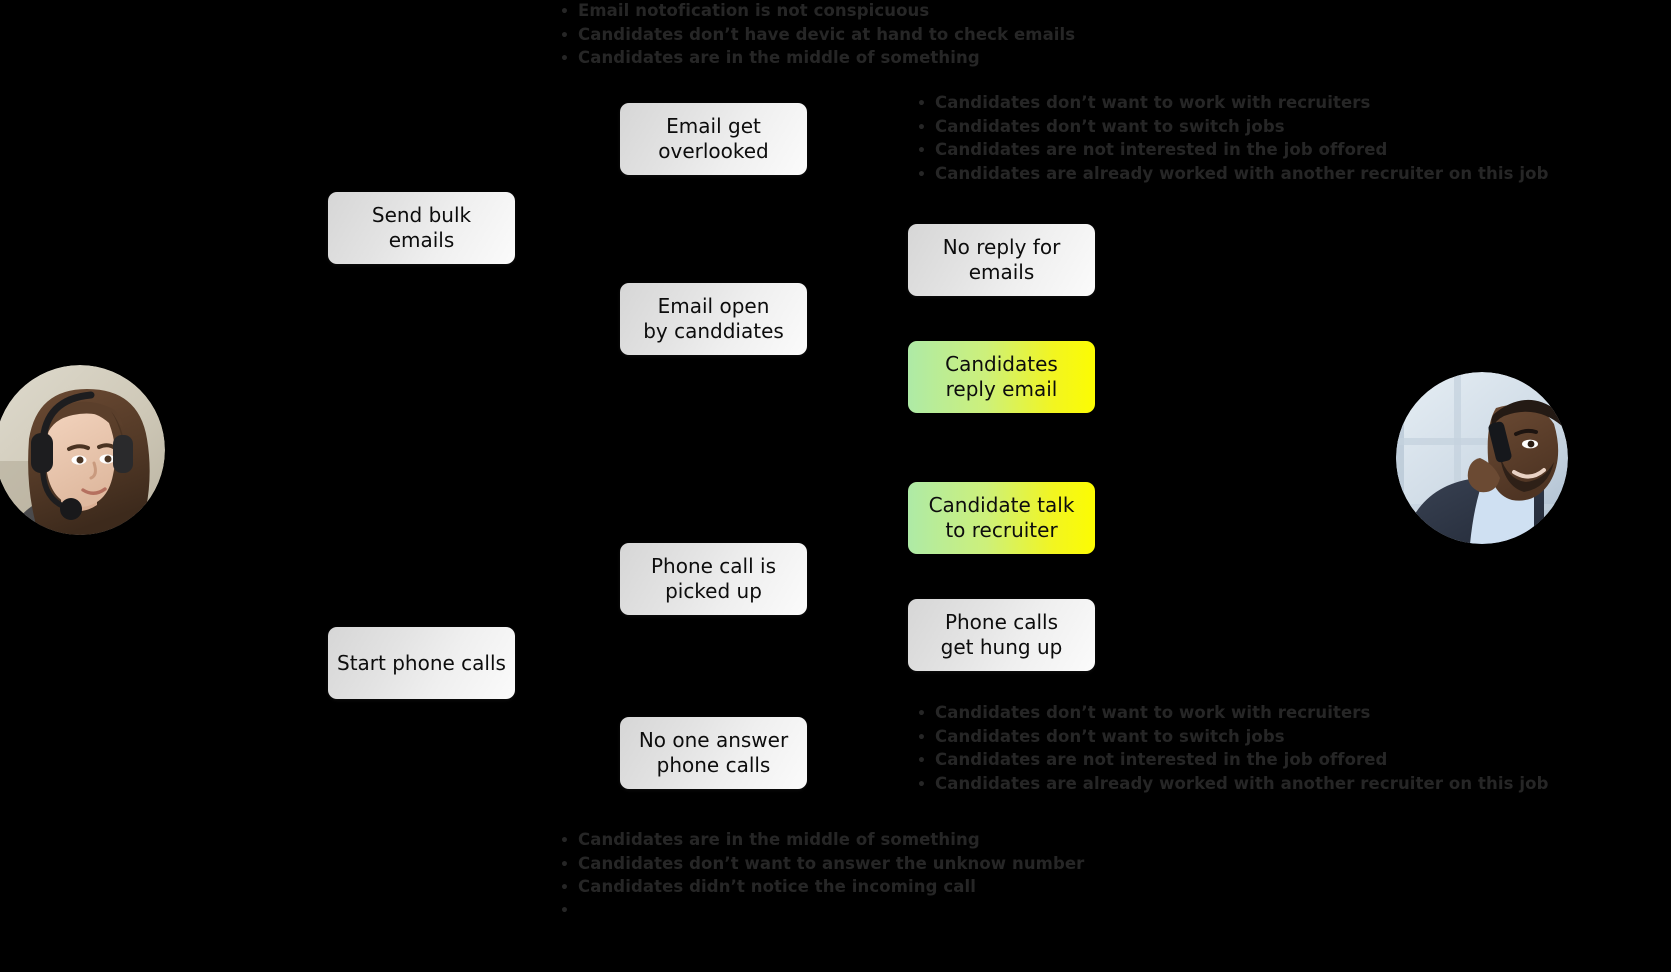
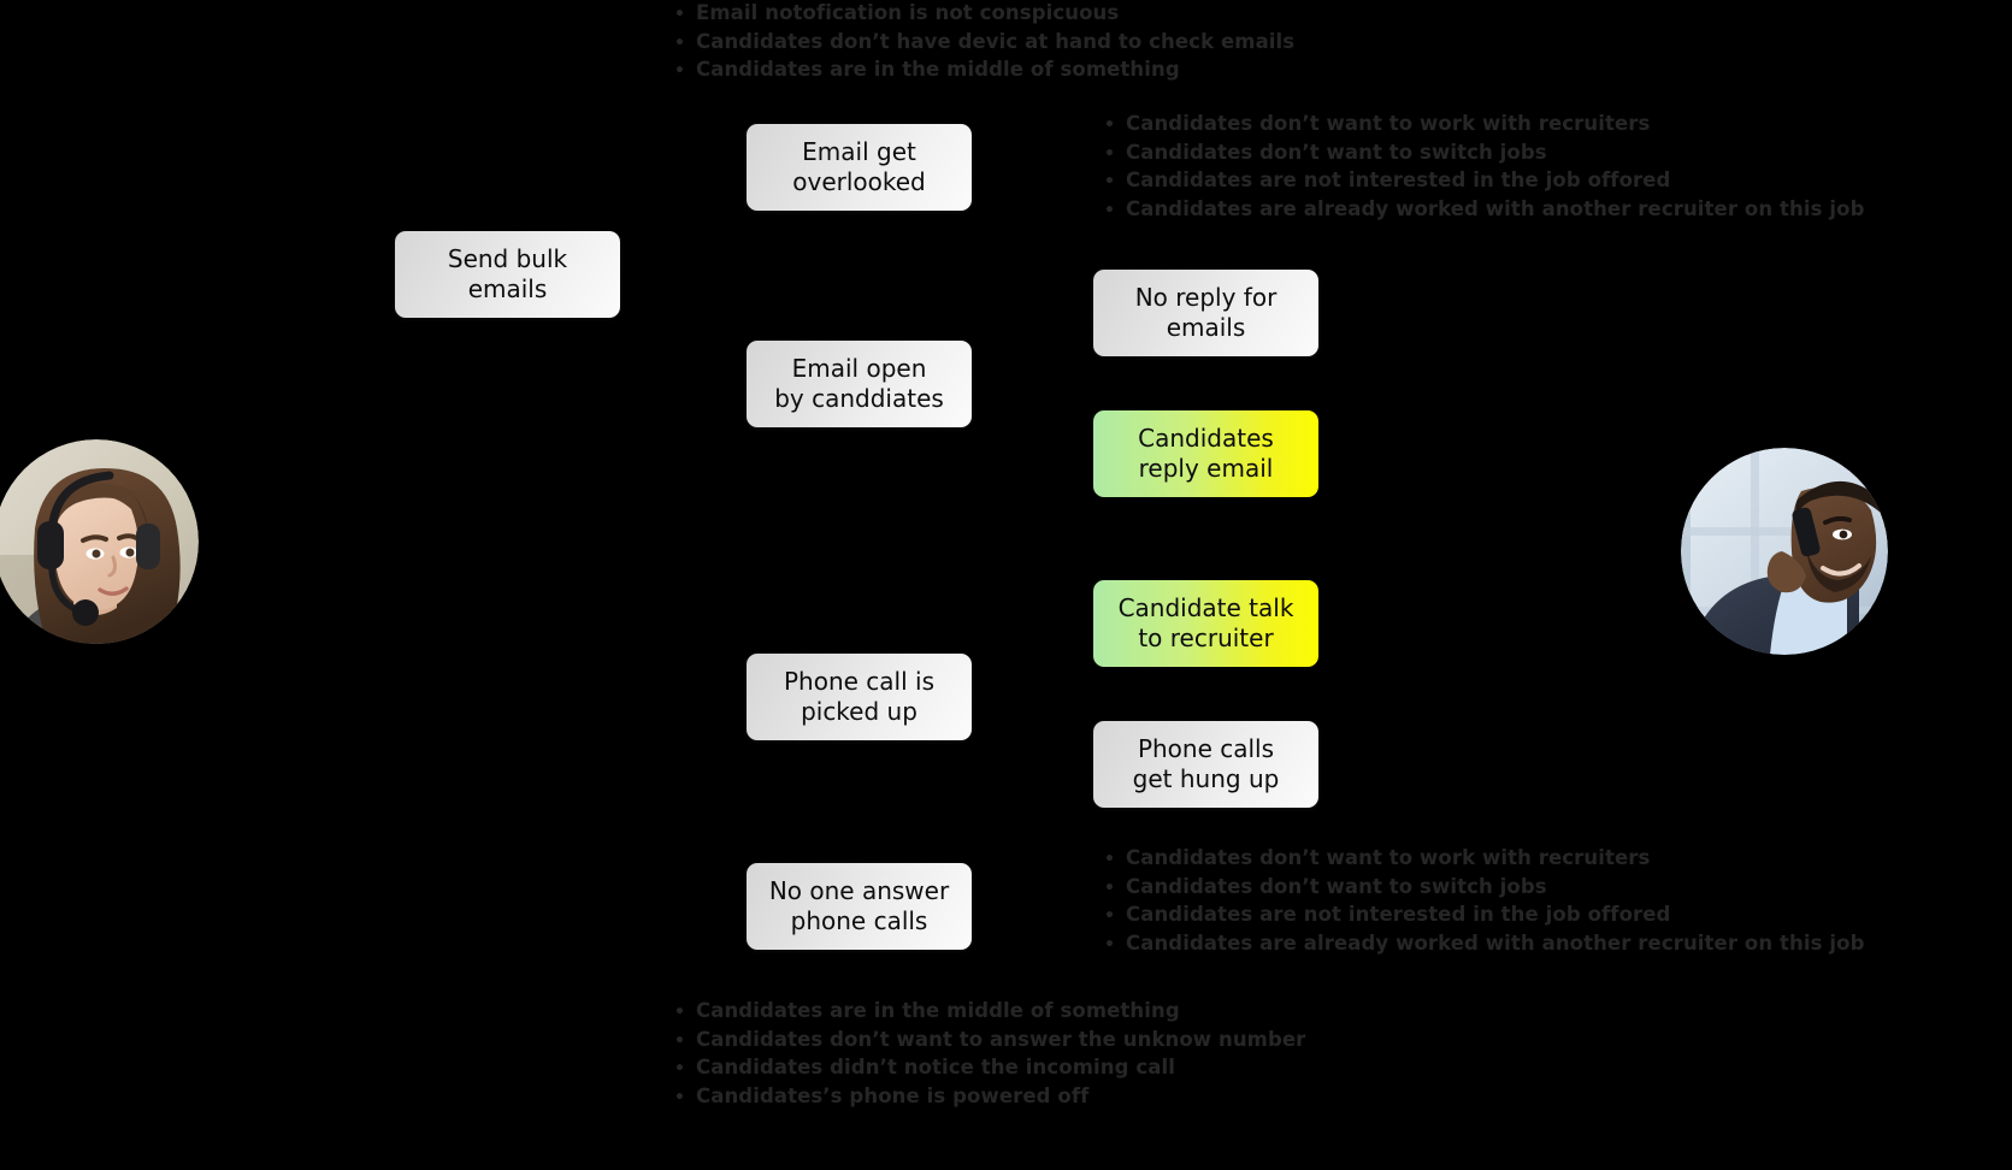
  •
  Email notofication is not conspicuous
  •
  Candidates don’t have devic at hand to check emails
  •
  Candidates are in the middle of something
  •
  Candidates don’t want to work with recruiters
  •
  Candidates don’t want to switch jobs
  •
  Candidates are not interested in the job offored
  •
  Candidates are already worked with another recruiter on this job
  •
  Candidates don’t want to work with recruiters
  •
  Candidates don’t want to switch jobs
  •
  Candidates are not interested in the job offored
  •
  Candidates are already worked with another recruiter on this job
  •
  Candidates are in the middle of something
  •
  Candidates don’t want to answer the unknow number
  •
  Candidates didn’t notice the incoming call
  •
+ Candidates’s phone is powered off
  Send bulk emails
- Start phone calls
  Email get
  overlooked
  Email open
  by canddiates
  Phone call is
  picked up
  No one answer
  phone calls
  No reply for
  emails
  Candidates
  reply email
  Candidate talk
  to recruiter
  Phone calls
  get hung up
